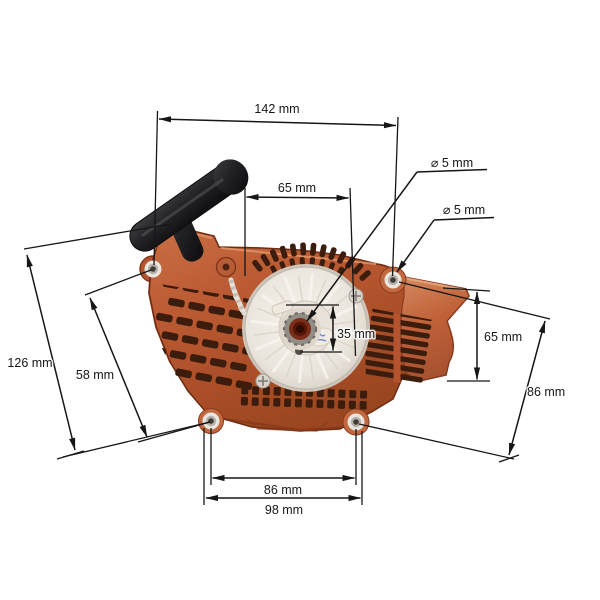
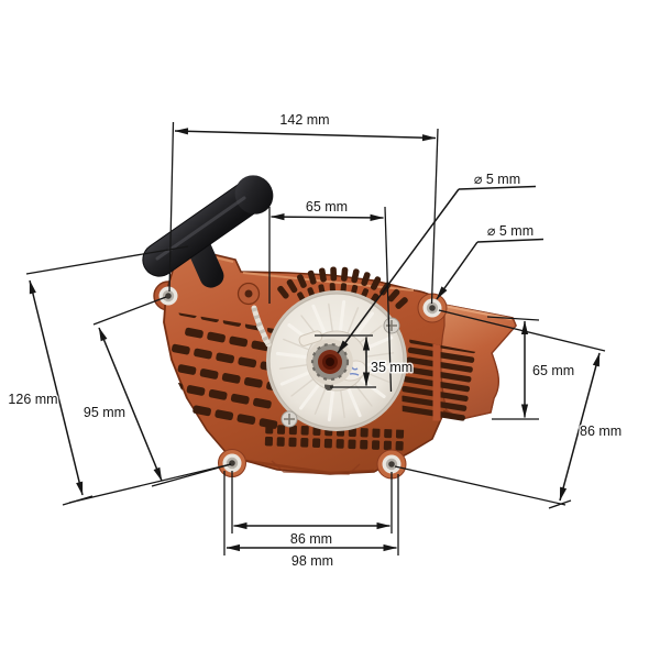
  142 mm
  65 mm
  ⌀ 5 mm
  ⌀ 5 mm
  126 mm
- 58 mm
+ 95 mm
  35 mm
  65 mm
  86 mm
  86 mm
  98 mm
